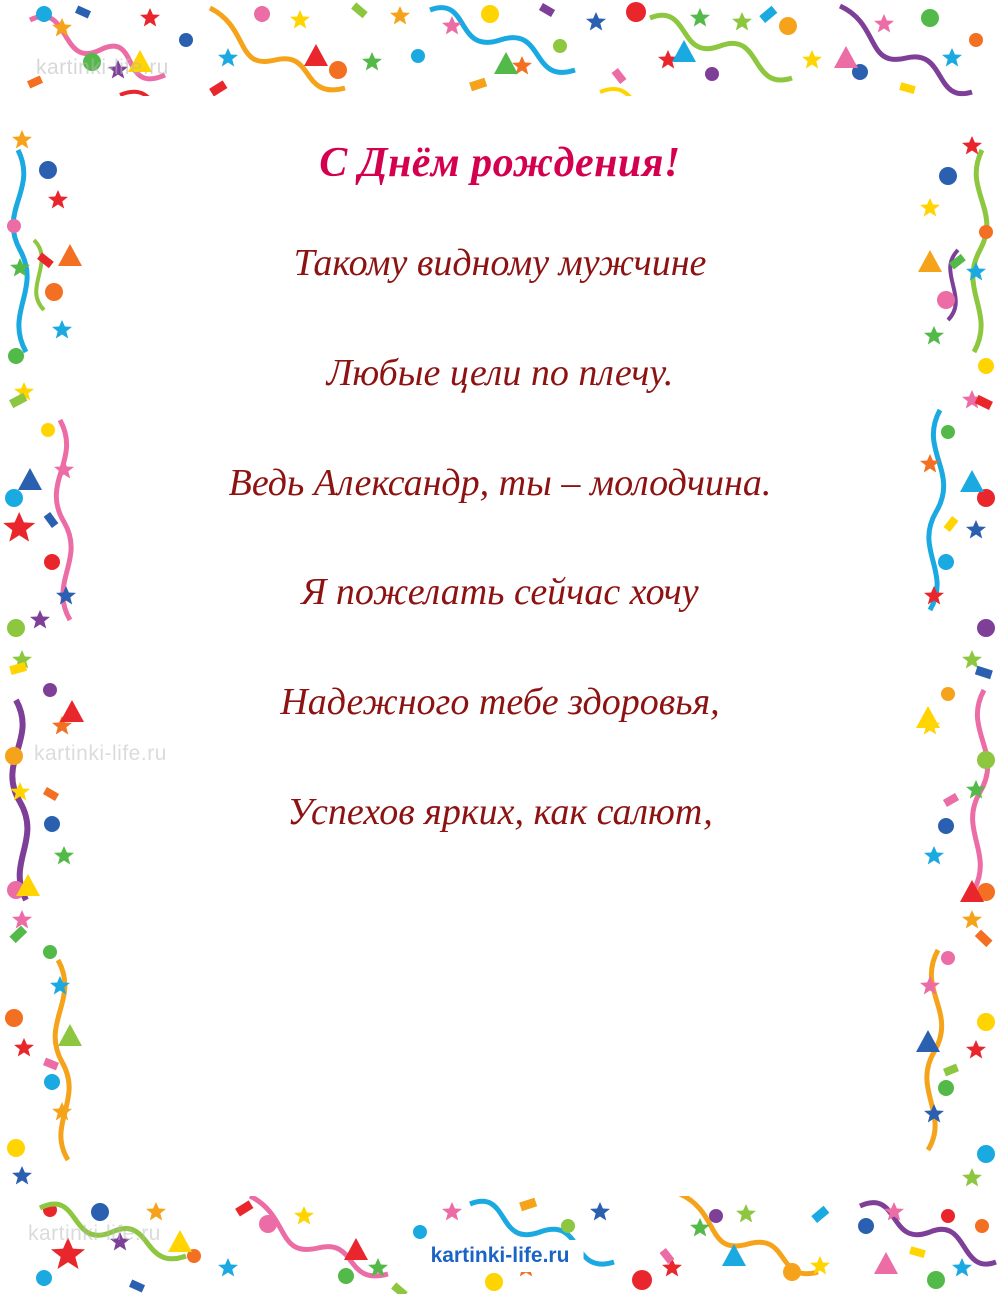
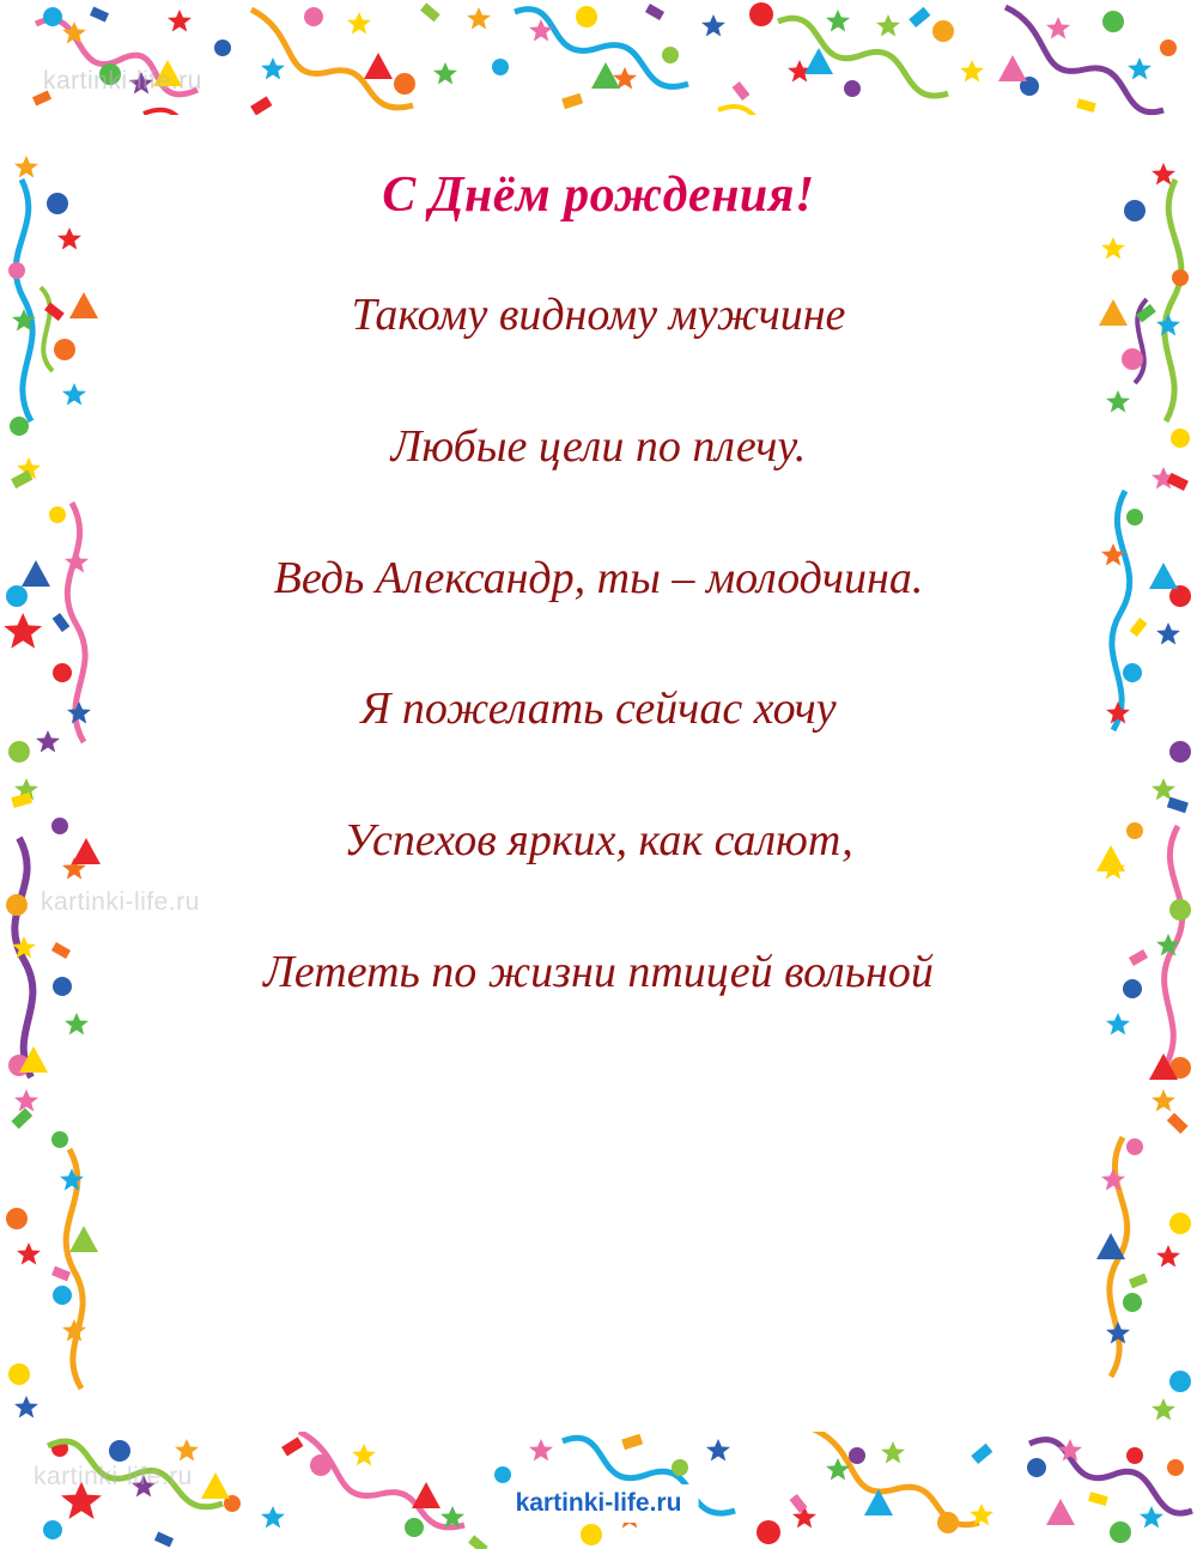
  С Днём рождения!
  Такому видному мужчине
  Любые цели по плечу.
  Ведь Александр, ты – молодчина.
  Я пожелать сейчас хочу
- Надежного тебе здоровья,
  Успехов ярких, как салют,
+ Лететь по жизни птицей вольной
  kartinki-life.ru
  kartinki-life.ru
  kartinki-life.ru
  kartinki-life.ru
